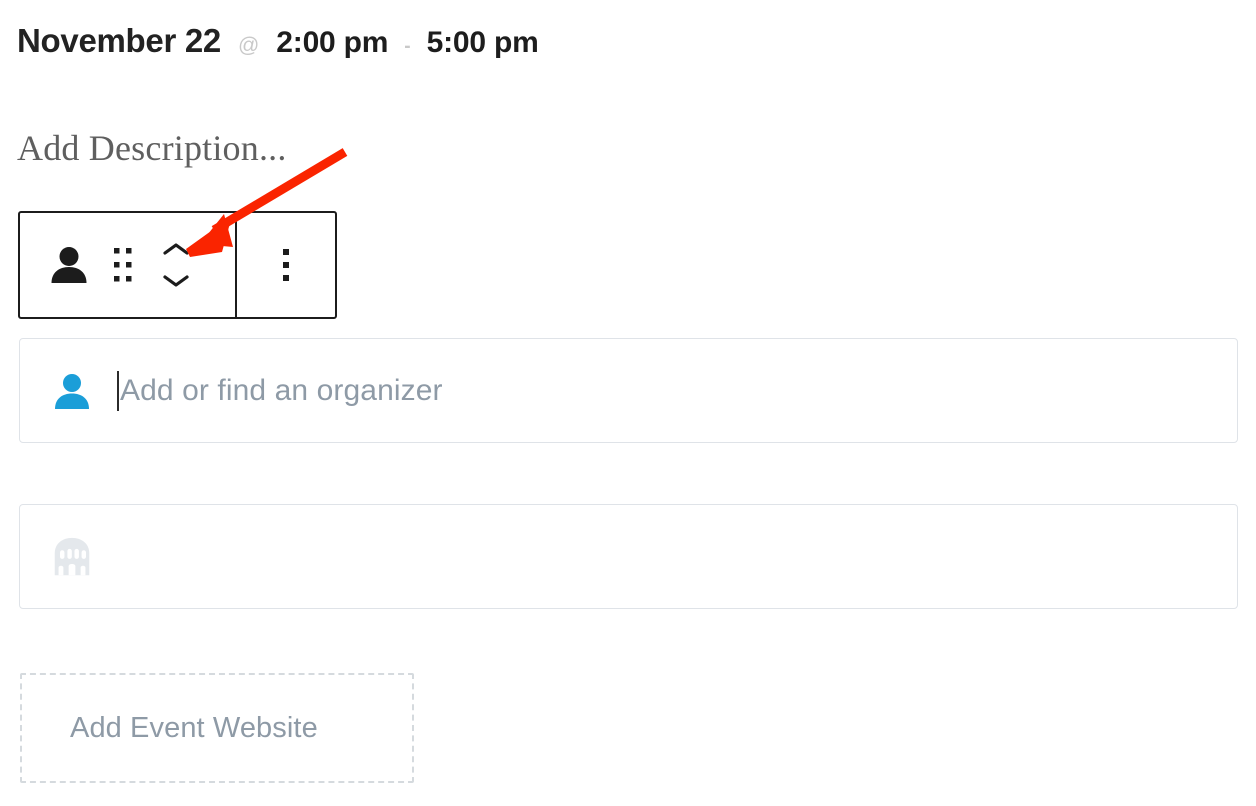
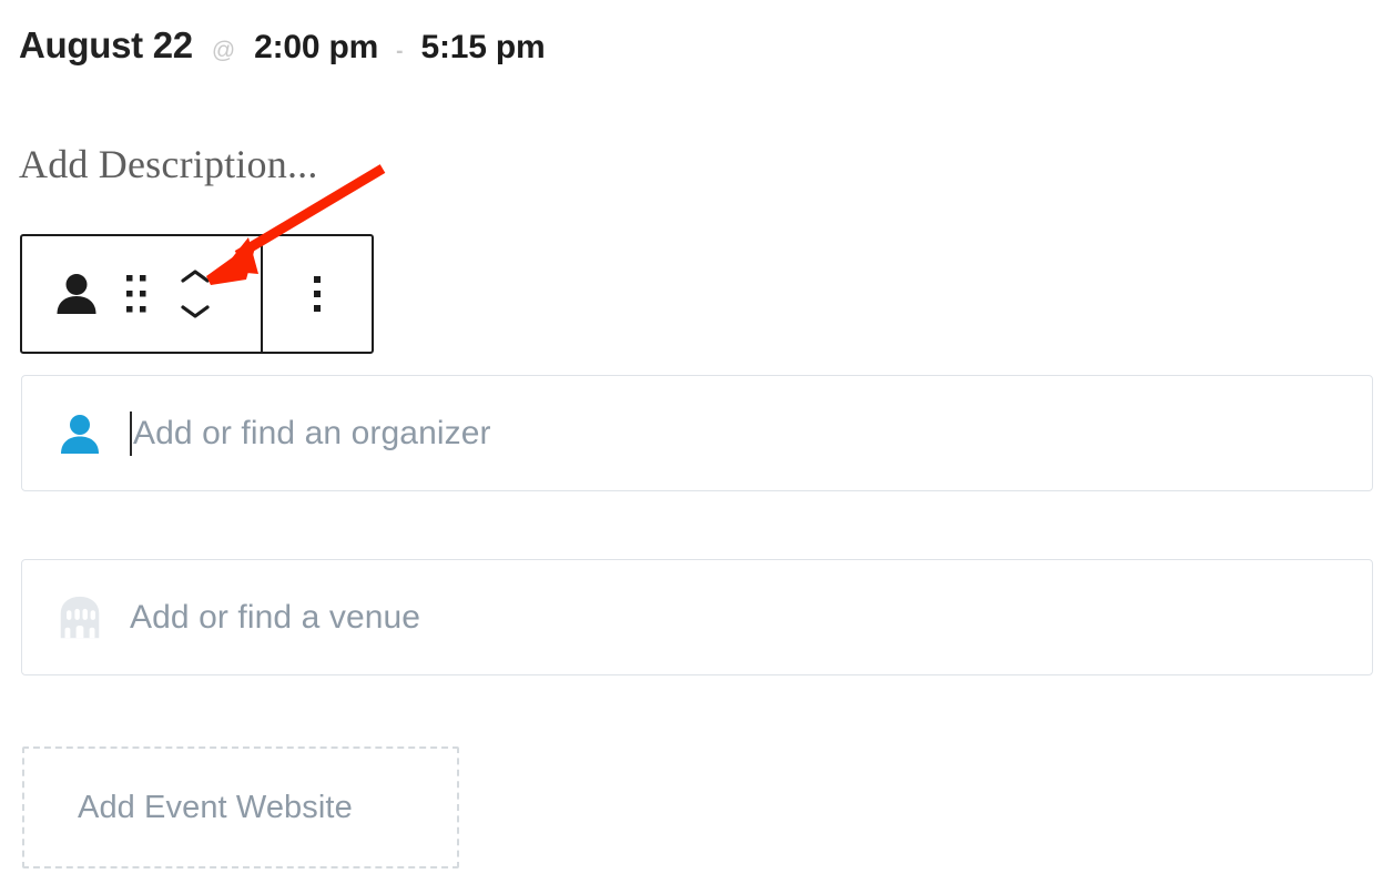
- November 22
+ August 22
  @
  2:00 pm
  -
- 5:00 pm
+ 5:15 pm
  Add Description...
  Add or find an organizer
+ Add or find a venue
  Add Event Website
